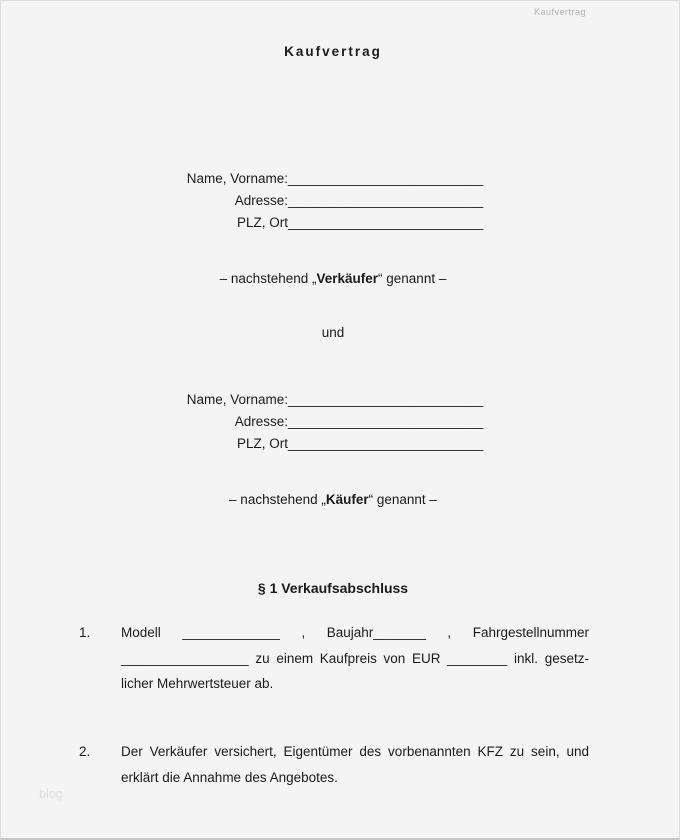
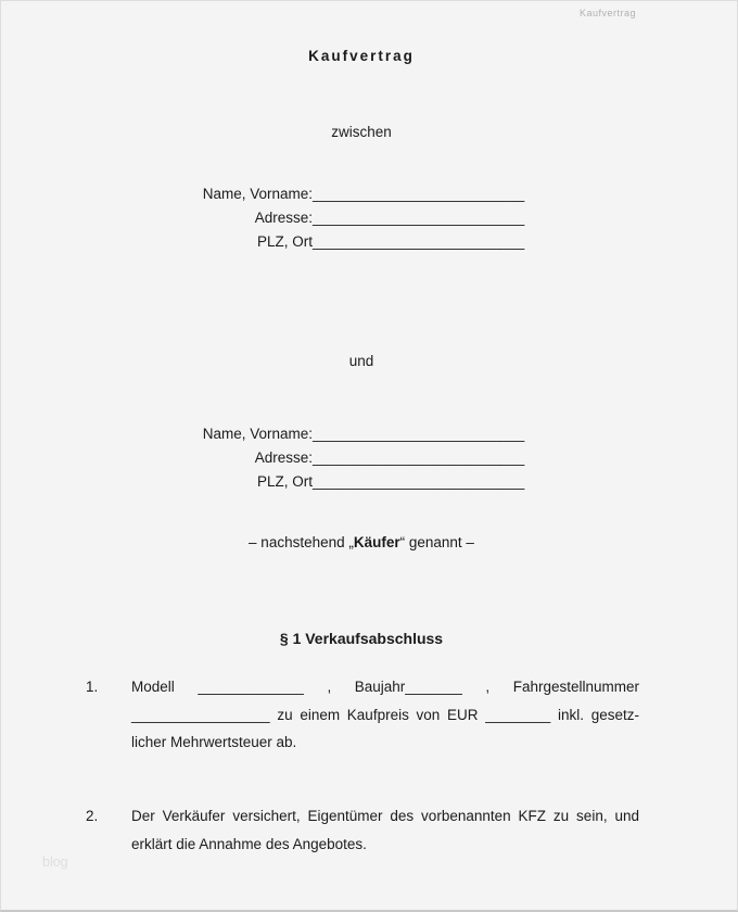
  Kaufvertrag
  Kaufvertrag
+ zwischen
  Name, Vorname:
  __________________________
  Adresse:
  __________________________
  PLZ, Ort
  __________________________
- – nachstehend „Verkäufer“ genannt –
  und
  Name, Vorname:
  __________________________
  Adresse:
  __________________________
  PLZ, Ort
  __________________________
  – nachstehend „Käufer“ genannt –
  § 1 Verkaufsabschluss
  1.
  Modell _____________ , Baujahr_______ , Fahrgestellnummer
  _________________ zu einem Kaufpreis von EUR ________ inkl. gesetz-
  licher Mehrwertsteuer ab.
  2.
  Der Verkäufer versichert, Eigentümer des vorbenannten KFZ zu sein, und
  erklärt die Annahme des Angebotes.
